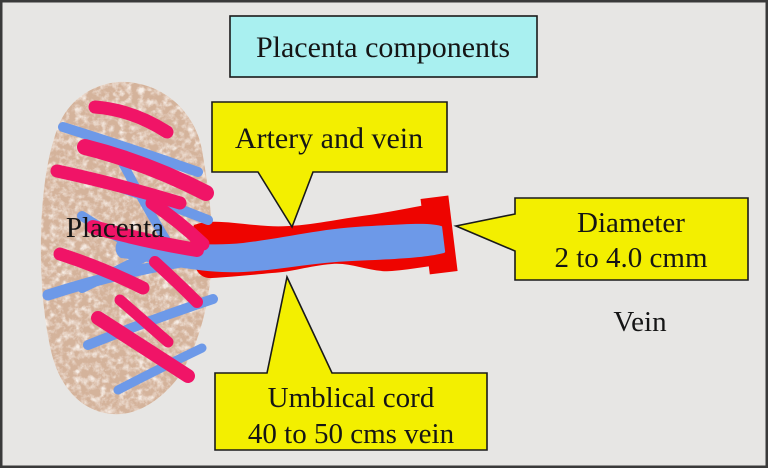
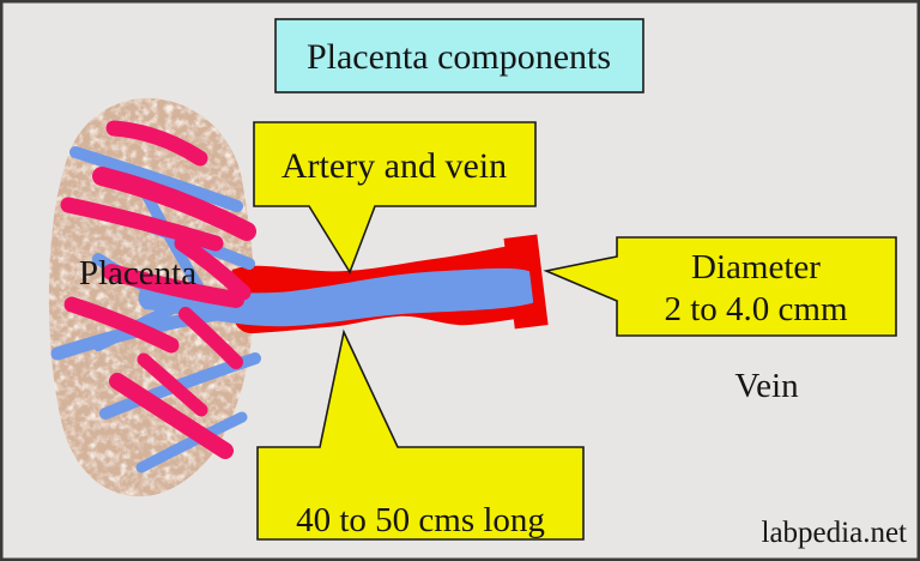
  Placenta components
  Artery and vein
  Diameter
  2 to 4.0 cmm
- Umblical cord
- 40 to 50 cms vein
+ 40 to 50 cms long
  Placenta
  Vein
+ labpedia.net
